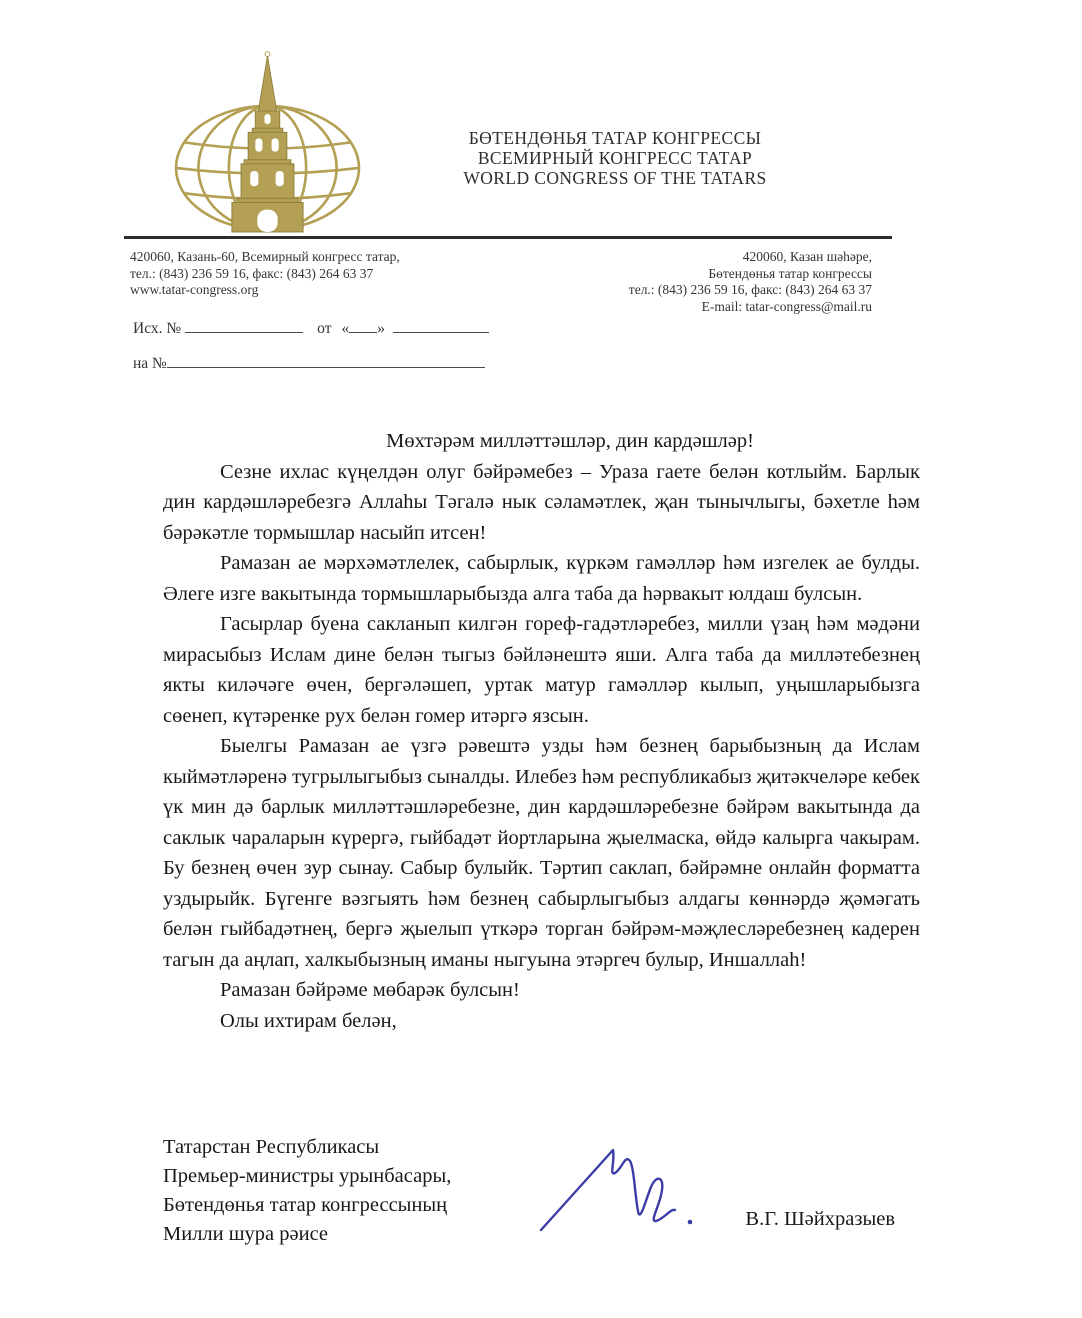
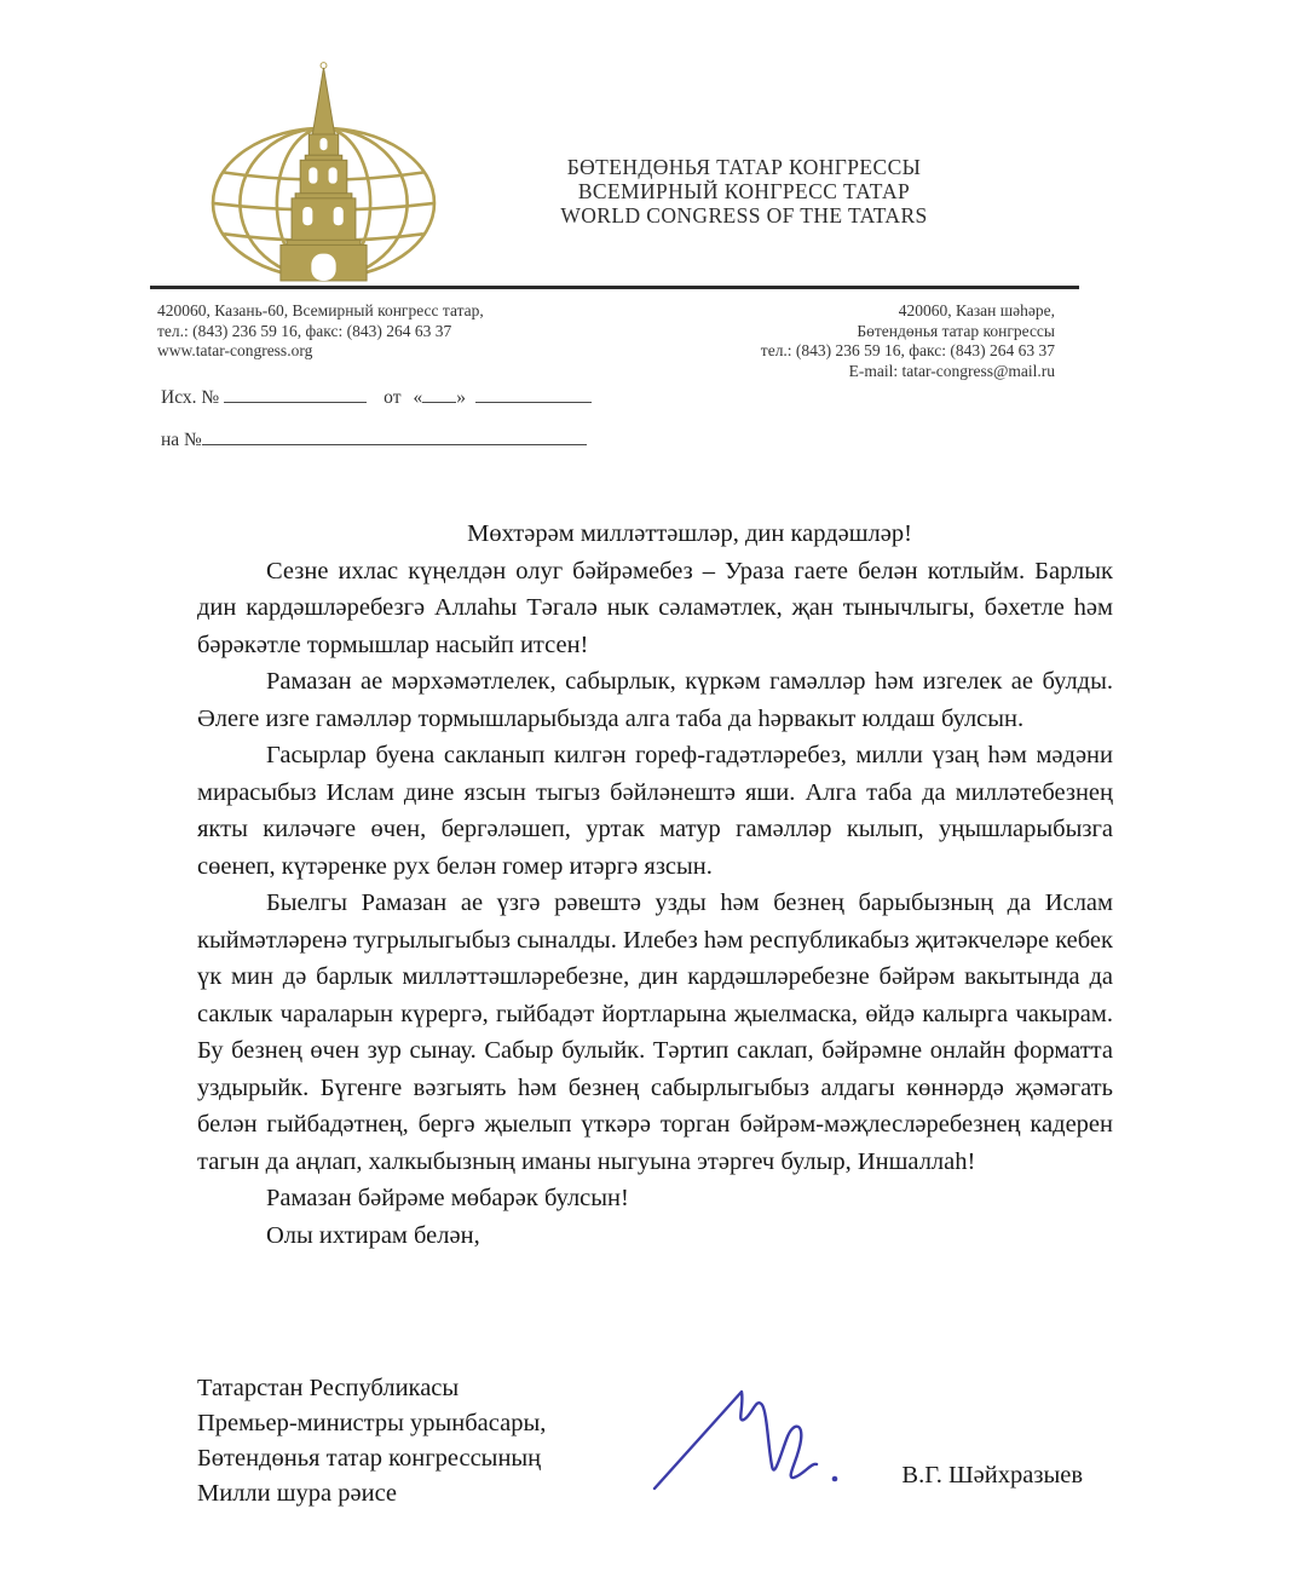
  БӨТЕНДӨНЬЯ ТАТАР КОНГРЕССЫ
  ВСЕМИРНЫЙ КОНГРЕСС ТАТАР
  WORLD CONGRESS OF THE TATARS
  420060, Казань-60, Всемирный конгресс татар,
  тел.: (843) 236 59 16, факс: (843) 264 63 37
  www.tatar-congress.org
  420060, Казан шәһәре,
  Бөтендөнья татар конгрессы
  тел.: (843) 236 59 16, факс: (843) 264 63 37
  E-mail: tatar-congress@mail.ru
  Исх. № от « »
  на №
  Мөхтәрәм милләттәшләр, дин кардәшләр!
  Сезне ихлас күңелдән олуг бәйрәмебез – Ураза гаете белән котлыйм. Барлык дин кардәшләребезгә Аллаһы Тәгалә нык сәламәтлек, җан тынычлыгы, бәхетле һәм бәрәкәтле тормышлар насыйп итсен!
- Рамазан ае мәрхәмәтлелек, сабырлык, күркәм гамәлләр һәм изгелек ае булды. Әлеге изге вакытында тормышларыбызда алга таба да һәрвакыт юлдаш булсын.
+ Рамазан ае мәрхәмәтлелек, сабырлык, күркәм гамәлләр һәм изгелек ае булды. Әлеге изге гамәлләр тормышларыбызда алга таба да һәрвакыт юлдаш булсын.
- Гасырлар буена сакланып килгән гореф-гадәтләребез, милли үзаң һәм мәдәни мирасыбыз Ислам дине белән тыгыз бәйләнештә яши. Алга таба да милләтебезнең якты киләчәге өчен, бергәләшеп, уртак матур гамәлләр кылып, уңышларыбызга сөенеп, күтәренке рух белән гомер итәргә язсын.
+ Гасырлар буена сакланып килгән гореф-гадәтләребез, милли үзаң һәм мәдәни мирасыбыз Ислам дине язсын тыгыз бәйләнештә яши. Алга таба да милләтебезнең якты киләчәге өчен, бергәләшеп, уртак матур гамәлләр кылып, уңышларыбызга сөенеп, күтәренке рух белән гомер итәргә язсын.
  Быелгы Рамазан ае үзгә рәвештә узды һәм безнең барыбызның да Ислам кыймәтләренә тугрылыгыбыз сыналды. Илебез һәм республикабыз җитәкчеләре кебек үк мин дә барлык милләттәшләребезне, дин кардәшләребезне бәйрәм вакытында да саклык чараларын күрергә, гыйбадәт йортларына җыелмаска, өйдә калырга чакырам. Бу безнең өчен зур сынау. Сабыр булыйк. Тәртип саклап, бәйрәмне онлайн форматта уздырыйк. Бүгенге вәзгыять һәм безнең сабырлыгыбыз алдагы көннәрдә җәмәгать белән гыйбадәтнең, бергә җыелып үткәрә торган бәйрәм-мәҗлесләребезнең кадерен тагын да аңлап, халкыбызның иманы ныгуына этәргеч булыр, Иншаллаһ!
  Рамазан бәйрәме мөбарәк булсын!
  Олы ихтирам белән,
  Татарстан Республикасы
  Премьер-министры урынбасары,
  Бөтендөнья татар конгрессының
  Милли шура рәисе
  В.Г. Шәйхразыев
